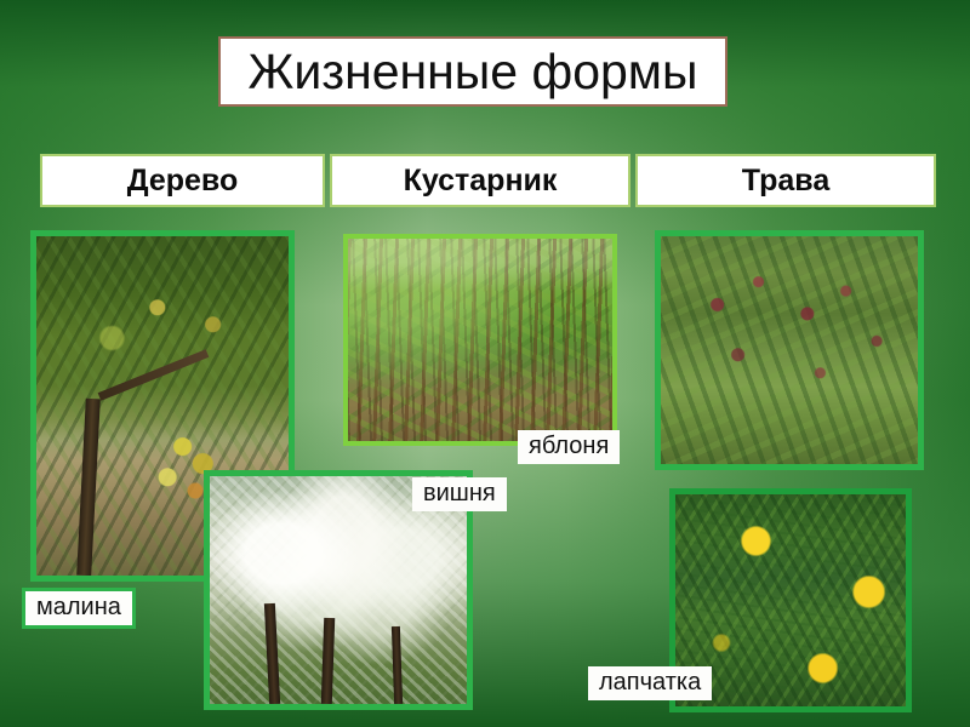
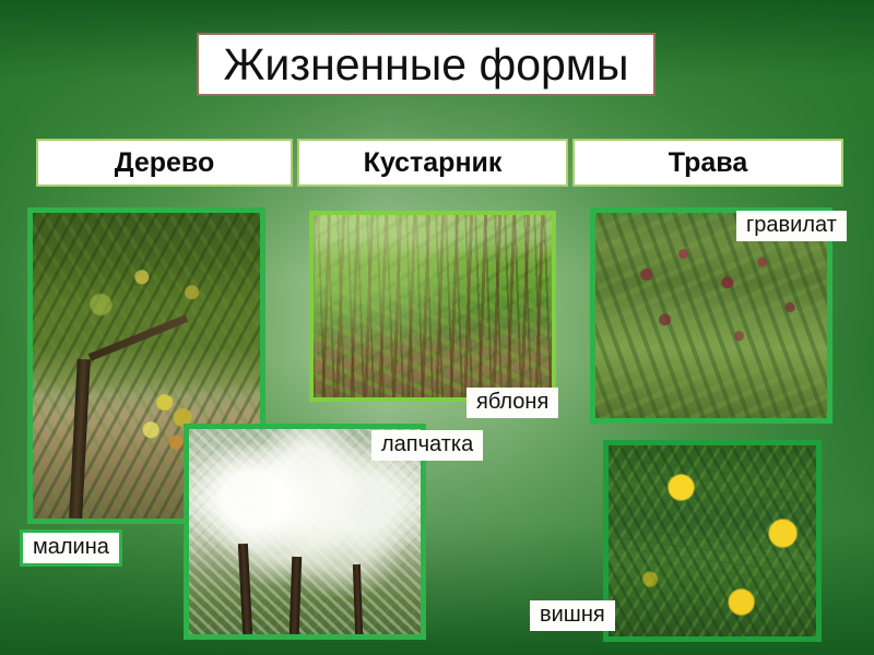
  Жизненные формы
  Дерево
  Кустарник
  Трава
+ гравилат
  яблоня
- вишня
+ лапчатка
  малина
- лапчатка
+ вишня
